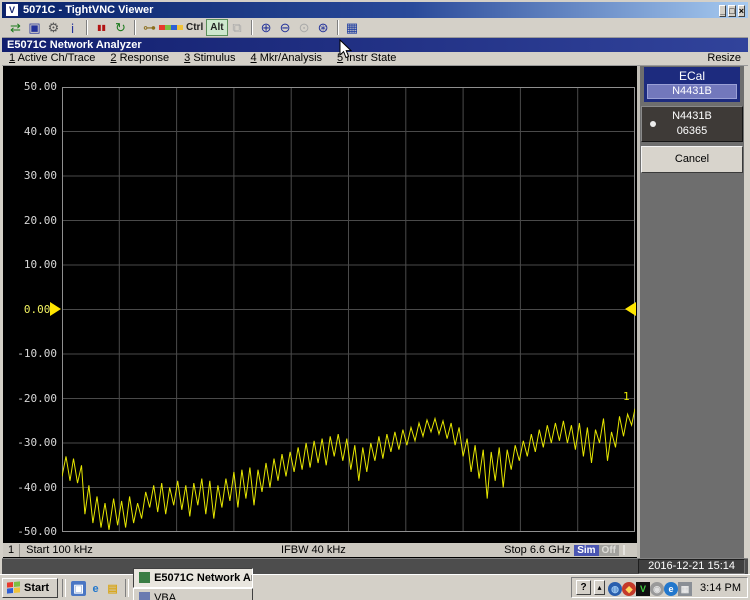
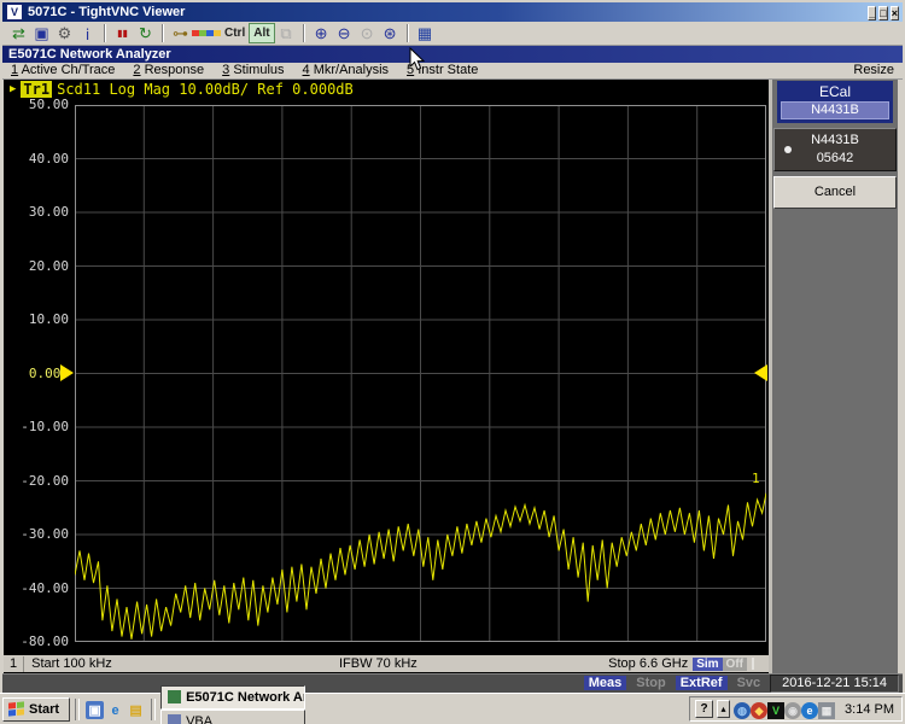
  V
  5071C - TightVNC Viewer
  _ □ ×
  ⇄
  ▣
  ⚙
  ℹ
  ▮▮
  ↻
  ⊶
  Ctrl
  Alt
  ⧉
  ⊕
  ⊖
  ⊙
  ⊛
  ▦
  E5071C Network Analyzer
  1 Active Ch/Trace 2 Response 3 Stimulus 4 Mkr/Analysis 5 Instr State
  Resize
+ ▶
+ Tr1
+ Scd11 Log Mag 10.00dB/ Ref 0.000dB
  50.00
  40.00
  30.00
  20.00
  10.00
  0.000
  -10.00
  -20.00
  -30.00
  -40.00
- -50.00
+ -80.00
  1
  1
  Start 100 kHz
- IFBW 40 kHz
+ IFBW 70 kHz
  Stop 6.6 GHz
  Sim Off
  ECal
  N4431B
  N4431B
- 06365
+ 05642
  Cancel
+ Meas Stop ExtRef Svc
  2016-12-21 15:14
  Start
  ▣ e ▤
  E5071C Network A
  VBA
  ?
  ▴
  ◍ ◆ V ◉ e ▦
  3:14 PM
